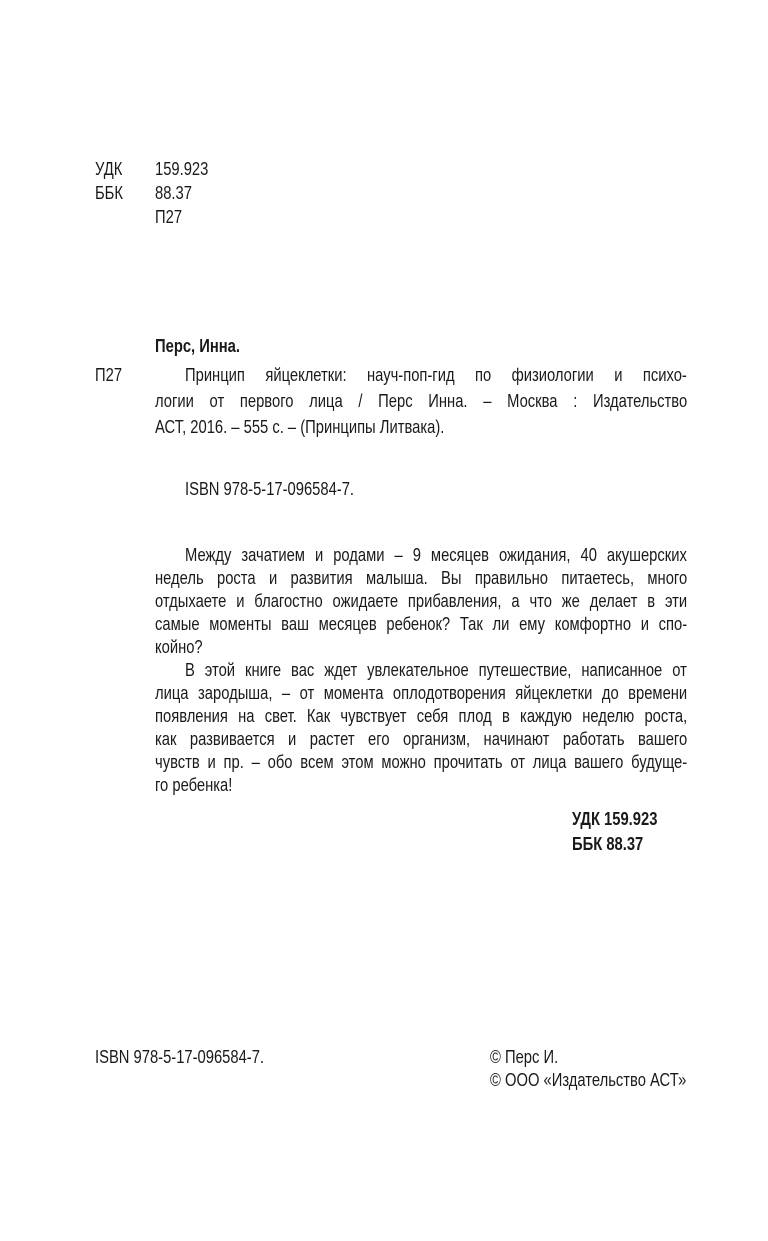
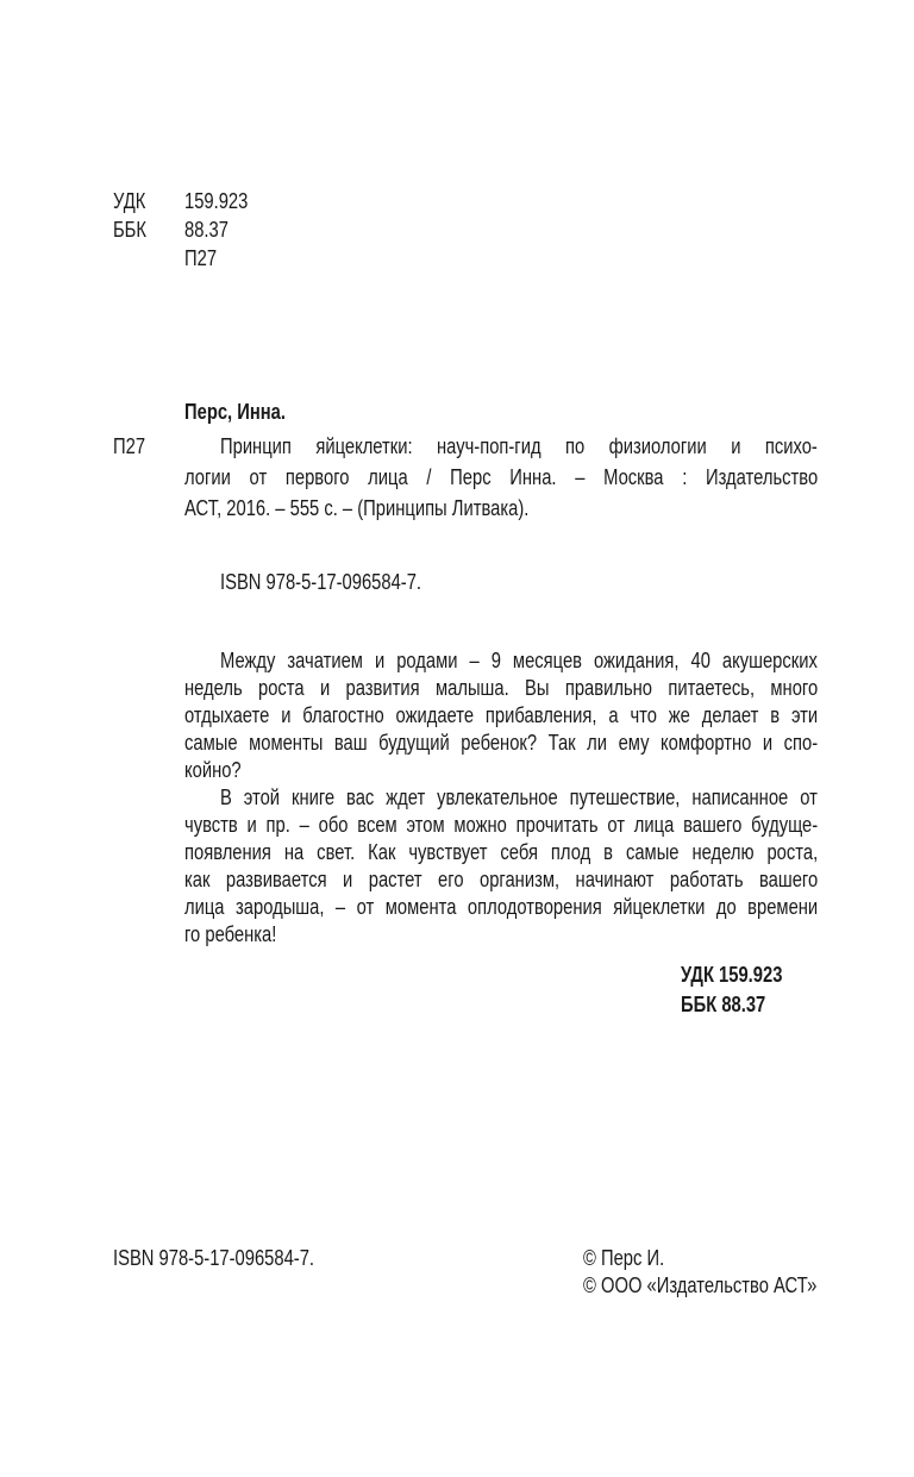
  УДК
  159.923
  ББК
  88.37
  П27
  Перс, Инна.
  П27
  Принцип яйцеклетки: науч-поп-гид по физиологии и психо-
  логии от первого лица / Перс Инна. – Москва : Издательство
  АСТ, 2016. – 555 с. – (Принципы Литвака).
  ISBN 978-5-17-096584-7.
  Между зачатием и родами – 9 месяцев ожидания, 40 акушерских
  недель роста и развития малыша. Вы правильно питаетесь, много
  отдыхаете и благостно ожидаете прибавления, а что же делает в эти
- самые моменты ваш месяцев ребенок? Так ли ему комфортно и спо-
+ самые моменты ваш будущий ребенок? Так ли ему комфортно и спо-
  койно?
  В этой книге вас ждет увлекательное путешествие, написанное от
- лица зародыша, – от момента оплодотворения яйцеклетки до времени
+ чувств и пр. – обо всем этом можно прочитать от лица вашего будуще-
- появления на свет. Как чувствует себя плод в каждую неделю роста,
+ появления на свет. Как чувствует себя плод в самые неделю роста,
  как развивается и растет его организм, начинают работать вашего
- чувств и пр. – обо всем этом можно прочитать от лица вашего будуще-
+ лица зародыша, – от момента оплодотворения яйцеклетки до времени
  го ребенка!
  УДК 159.923
  ББК 88.37
  ISBN 978-5-17-096584-7.
  © Перс И.
  © ООО «Издательство АСТ»
